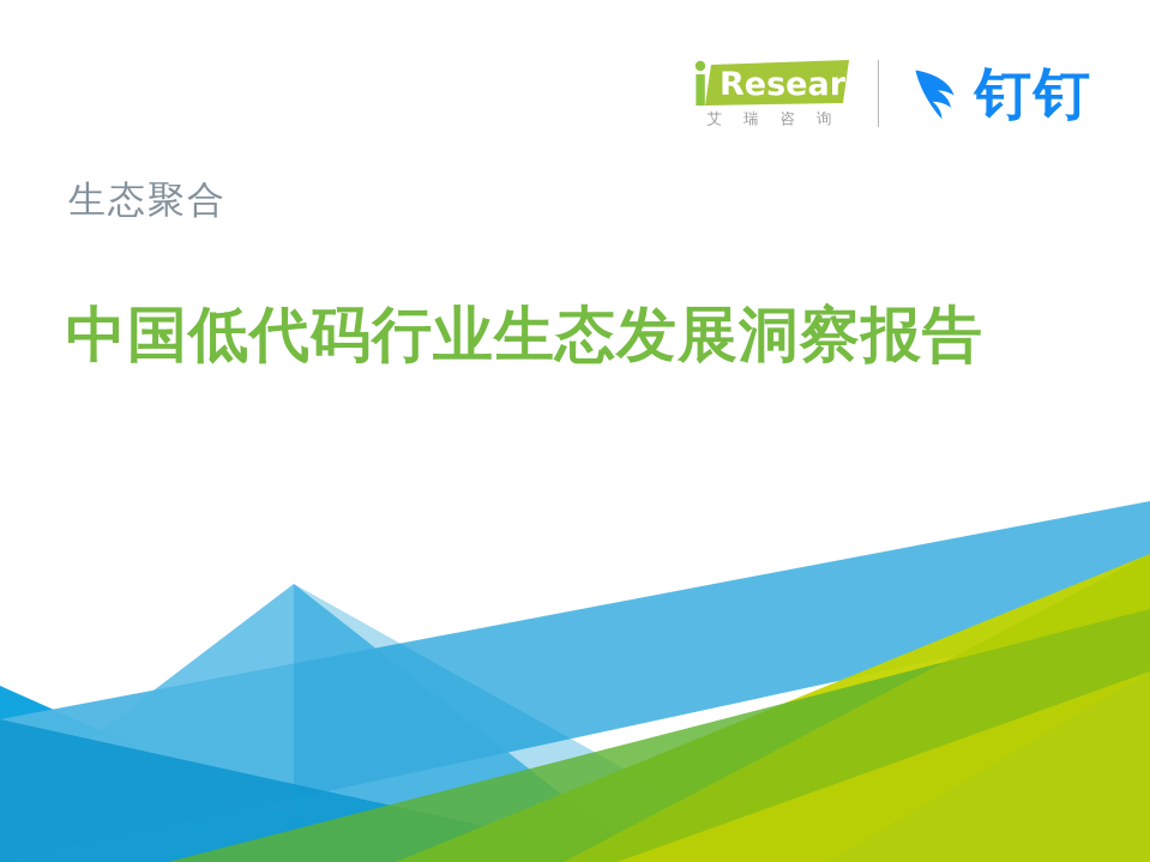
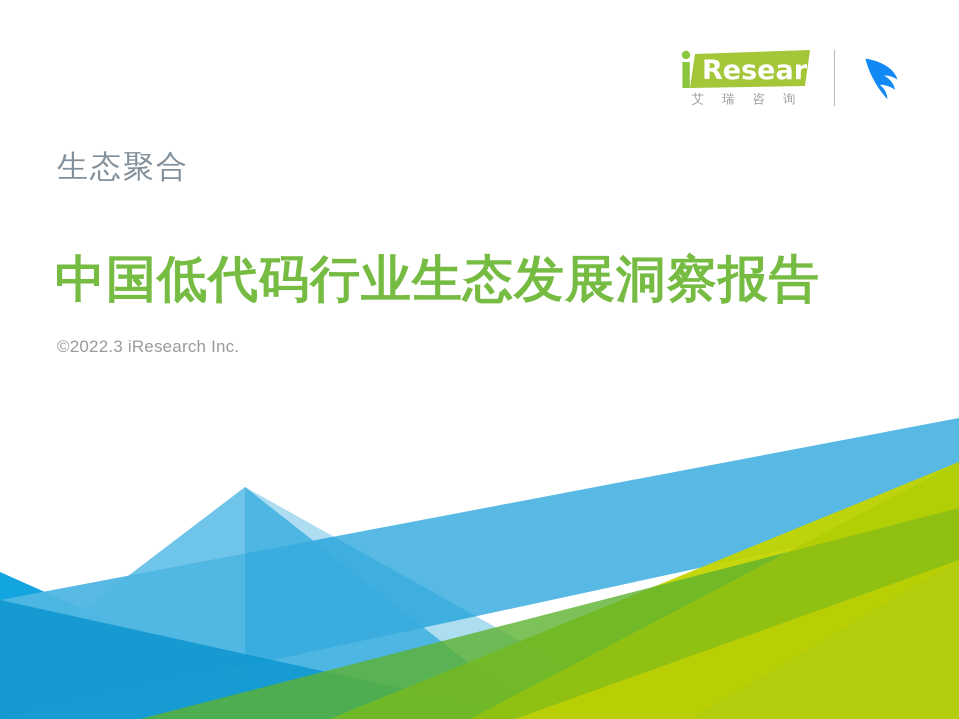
  Resear
  艾 瑞 咨 询
- 钉钉
  生态聚合
  中国低代码行业生态发展洞察报告
+ ©2022.3 iResearch Inc.
